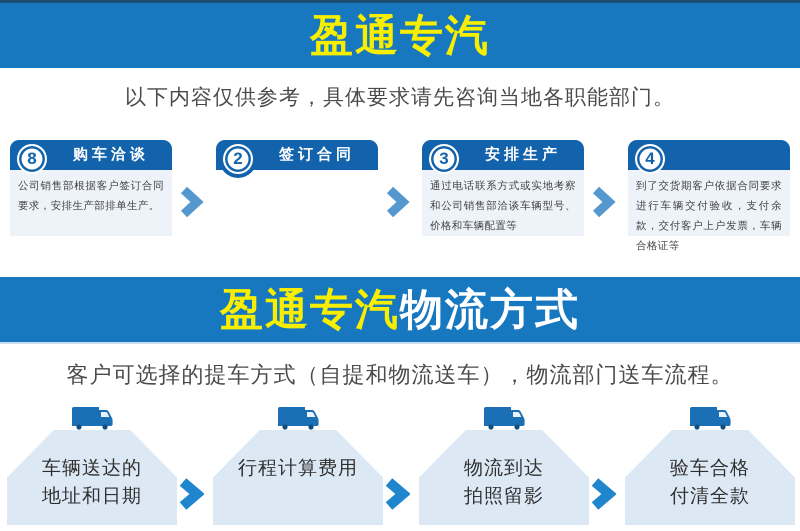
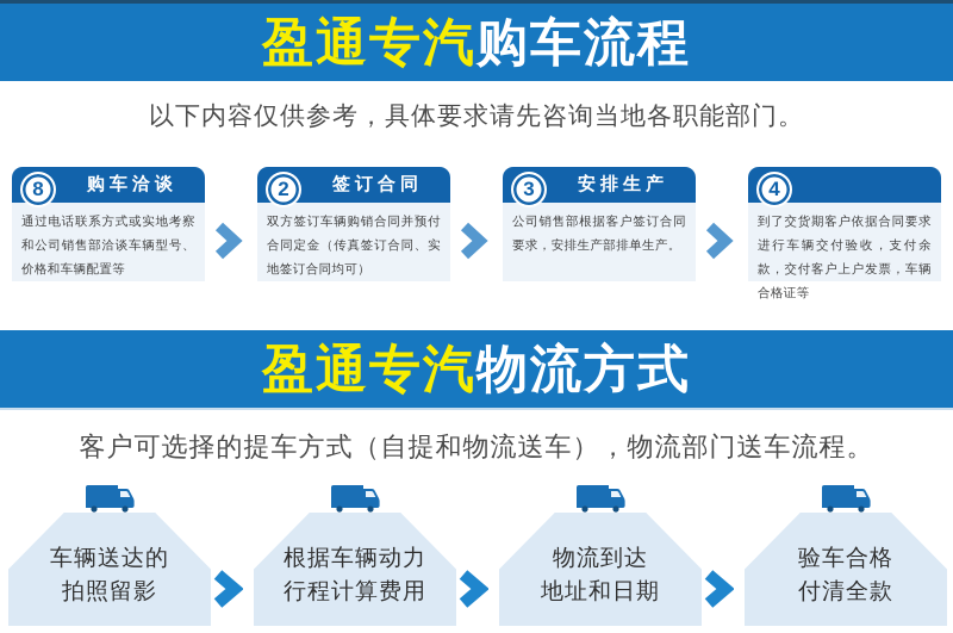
  盈通专汽
+ 购车流程
  以下内容仅供参考，具体要求请先咨询当地各职能部门。
  8
  购车洽谈
- 公司销售部根据客户签订合同要求，安排生产部排单生产。
+ 通过电话联系方式或实地考察和公司销售部洽谈车辆型号、价格和车辆配置等
  2
  签订合同
+ 双方签订车辆购销合同并预付合同定金（传真签订合同、实地签订合同均可）
  3
  安排生产
- 通过电话联系方式或实地考察和公司销售部洽谈车辆型号、价格和车辆配置等
+ 公司销售部根据客户签订合同要求，安排生产部排单生产。
  4
  到了交货期客户依据合同要求进行车辆交付验收，支付余款，交付客户上户发票，车辆合格证等
  盈通专汽
  物流方式
  客户可选择的提车方式（自提和物流送车），物流部门送车流程。
  车辆送达的
- 地址和日期
+ 拍照留影
+ 根据车辆动力
  行程计算费用
  物流到达
- 拍照留影
+ 地址和日期
  验车合格
  付清全款
